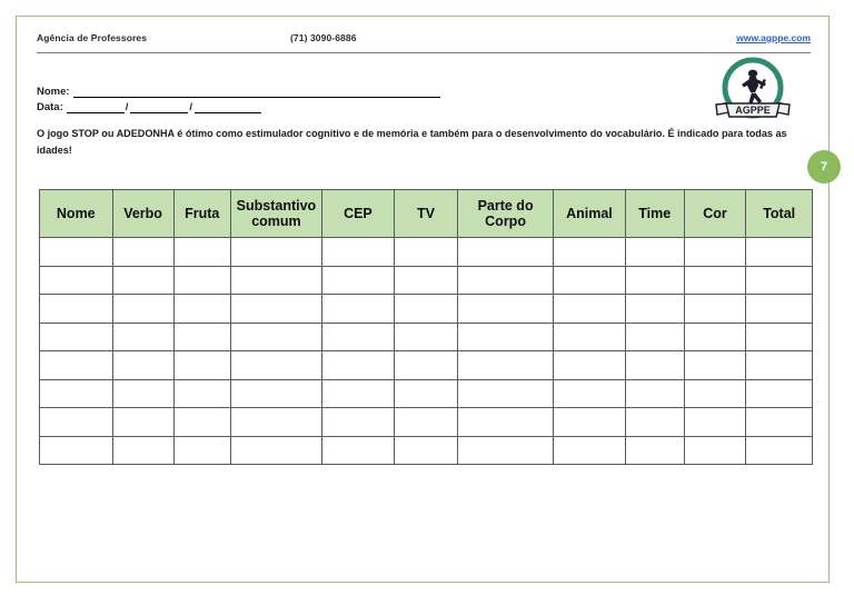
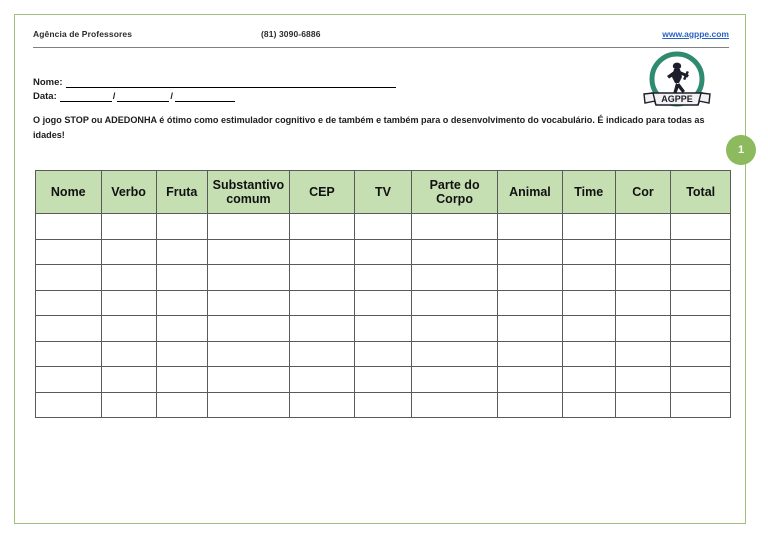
  Agência de Professores
- (71) 3090-6886
+ (81) 3090-6886
  www.agppe.com
  Nome:
  Data: / /
- O jogo STOP ou ADEDONHA é ótimo como estimulador cognitivo e de memória e também para o desenvolvimento do vocabulário. É indicado para todas as idades!
+ O jogo STOP ou ADEDONHA é ótimo como estimulador cognitivo e de também e também para o desenvolvimento do vocabulário. É indicado para todas as idades!
  AGPPE
  Nome	Verbo	Fruta	Substantivo comum	CEP	TV	Parte do Corpo	Animal	Time	Cor	Total
- 7
+ 1
